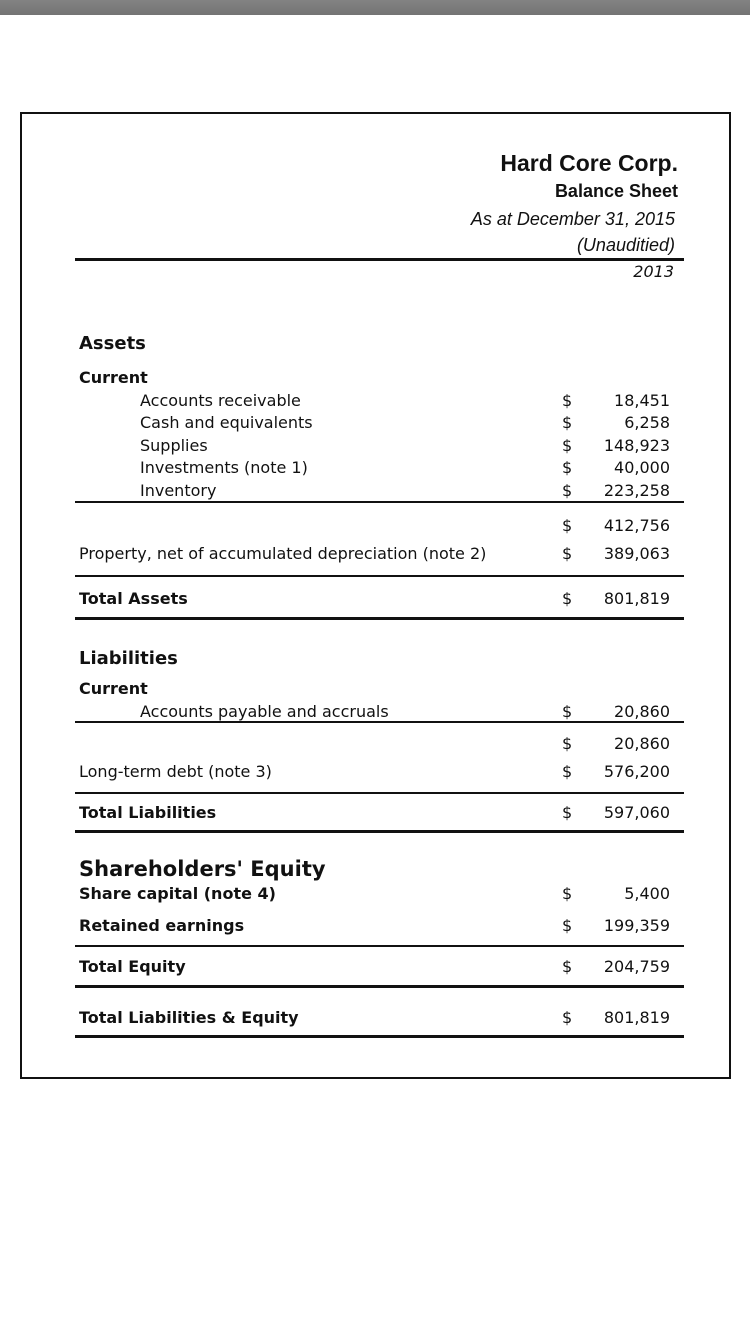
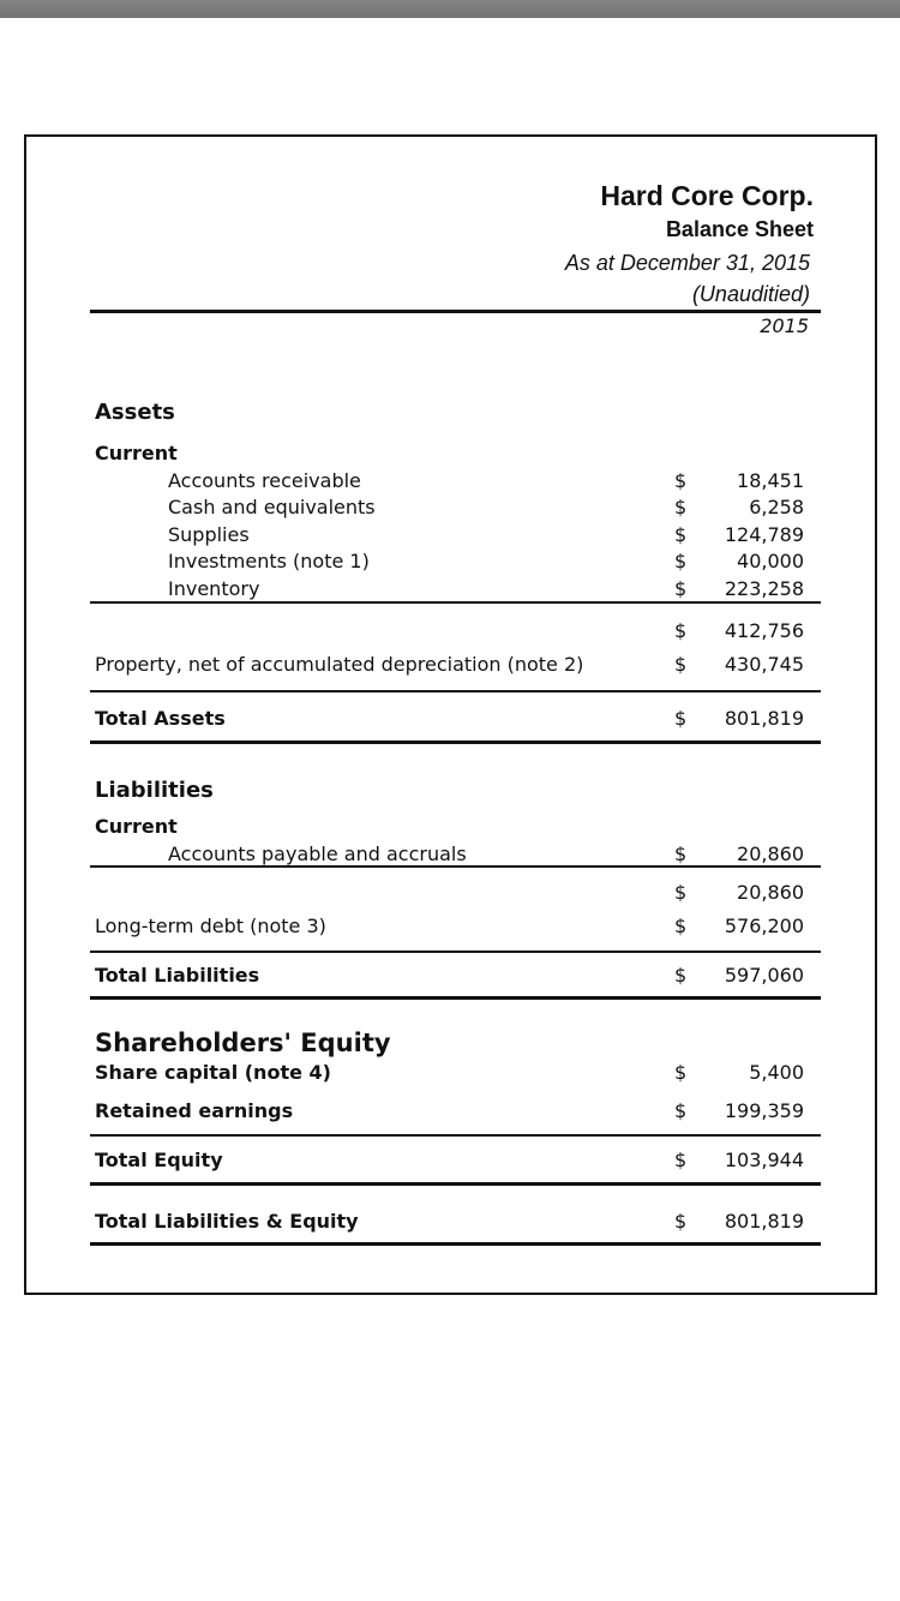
  Hard Core Corp.
  Balance Sheet
  As at December 31, 2015
  (Unauditied)
- 2013
+ 2015
  Assets
  Current
  Accounts receivable
  $
  18,451
  Cash and equivalents
  $
  6,258
  Supplies
  $
- 148,923
+ 124,789
  Investments (note 1)
  $
  40,000
  Inventory
  $
  223,258
  $
  412,756
  Property, net of accumulated depreciation (note 2)
  $
- 389,063
+ 430,745
  Total Assets
  $
  801,819
  Liabilities
  Current
  Accounts payable and accruals
  $
  20,860
  $
  20,860
  Long-term debt (note 3)
  $
  576,200
  Total Liabilities
  $
  597,060
  Shareholders' Equity
  Share capital (note 4)
  $
  5,400
  Retained earnings
  $
  199,359
  Total Equity
  $
- 204,759
+ 103,944
  Total Liabilities & Equity
  $
  801,819
